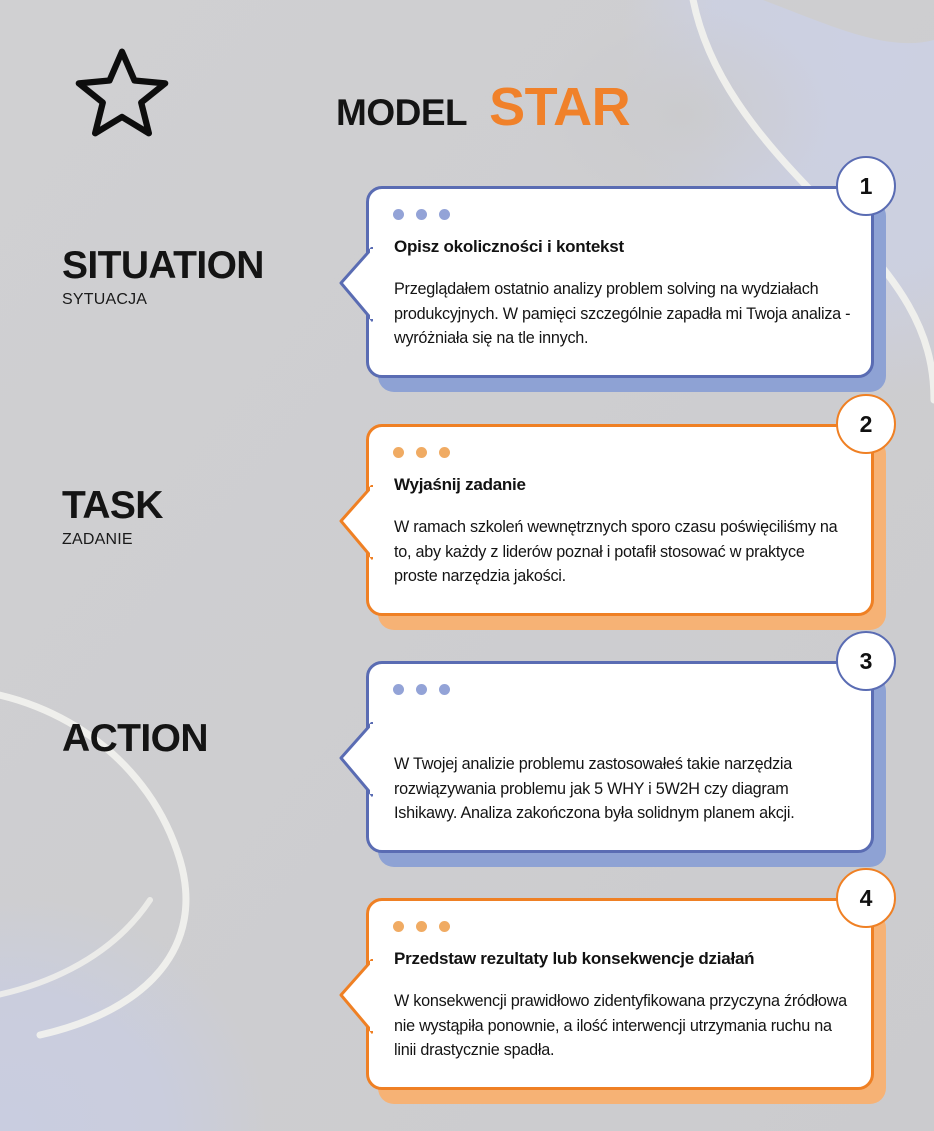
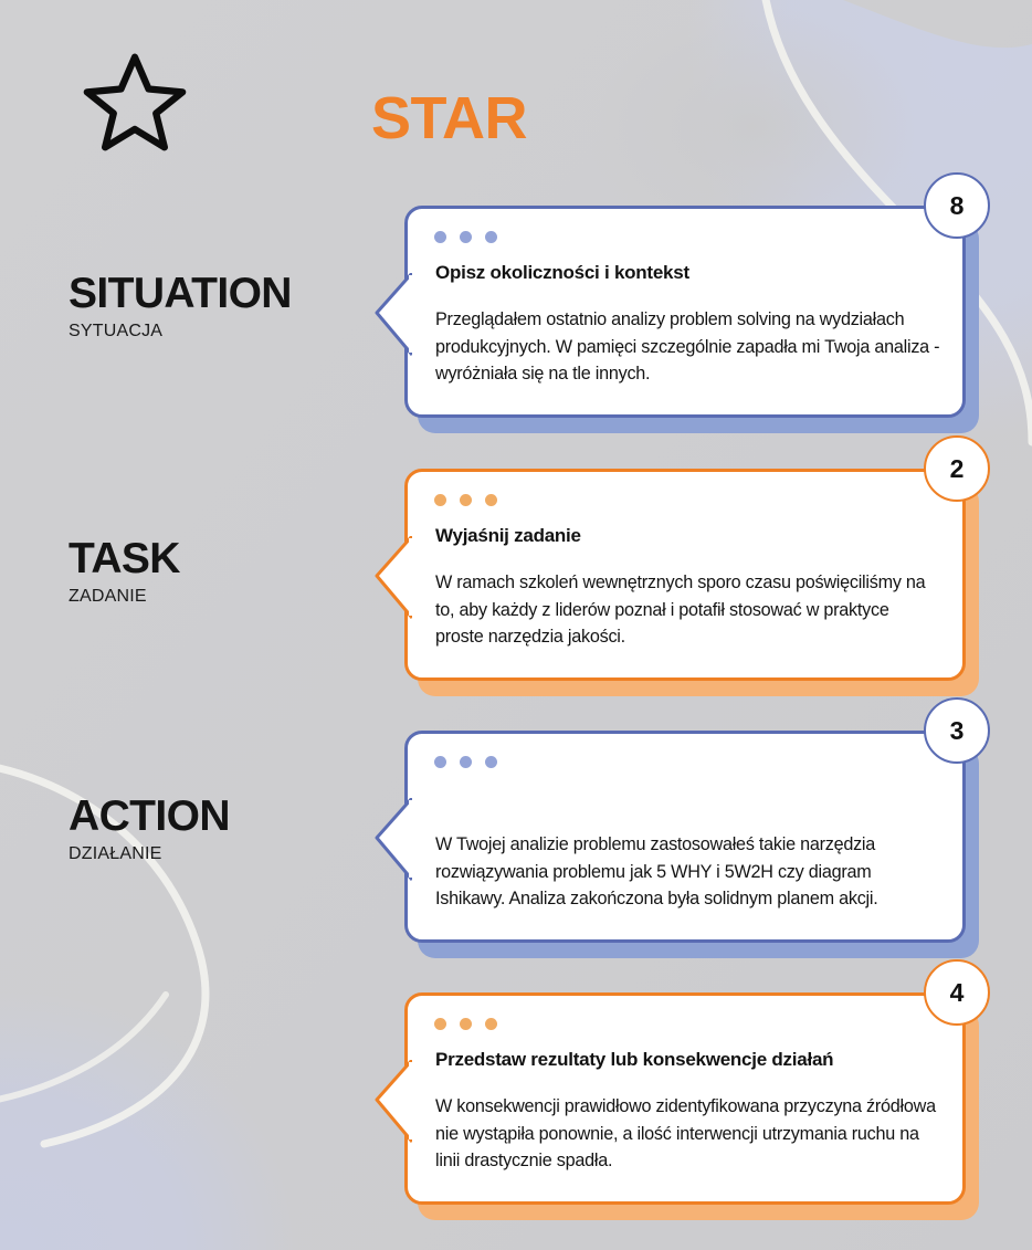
- MODEL
  STAR
  SITUATION
  SYTUACJA
  Opisz okoliczności i kontekst
  Przeglądałem ostatnio analizy problem solving na wydziałach produkcyjnych. W pamięci szczególnie zapadła mi Twoja analiza - wyróżniała się na tle innych.
- 1
+ 8
  TASK
  ZADANIE
  Wyjaśnij zadanie
  W ramach szkoleń wewnętrznych sporo czasu poświęciliśmy na to, aby każdy z liderów poznał i potafił stosować w praktyce proste narzędzia jakości.
  2
  ACTION
+ DZIAŁANIE
  W Twojej analizie problemu zastosowałeś takie narzędzia rozwiązywania problemu jak 5 WHY i 5W2H czy diagram Ishikawy. Analiza zakończona była solidnym planem akcji.
  3
  Przedstaw rezultaty lub konsekwencje działań
  W konsekwencji prawidłowo zidentyfikowana przyczyna źródłowa nie wystąpiła ponownie, a ilość interwencji utrzymania ruchu na linii drastycznie spadła.
  4
